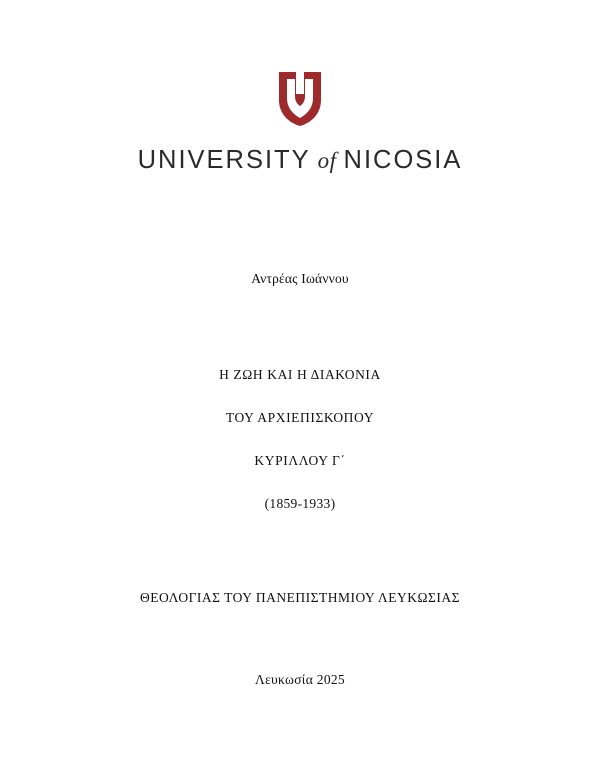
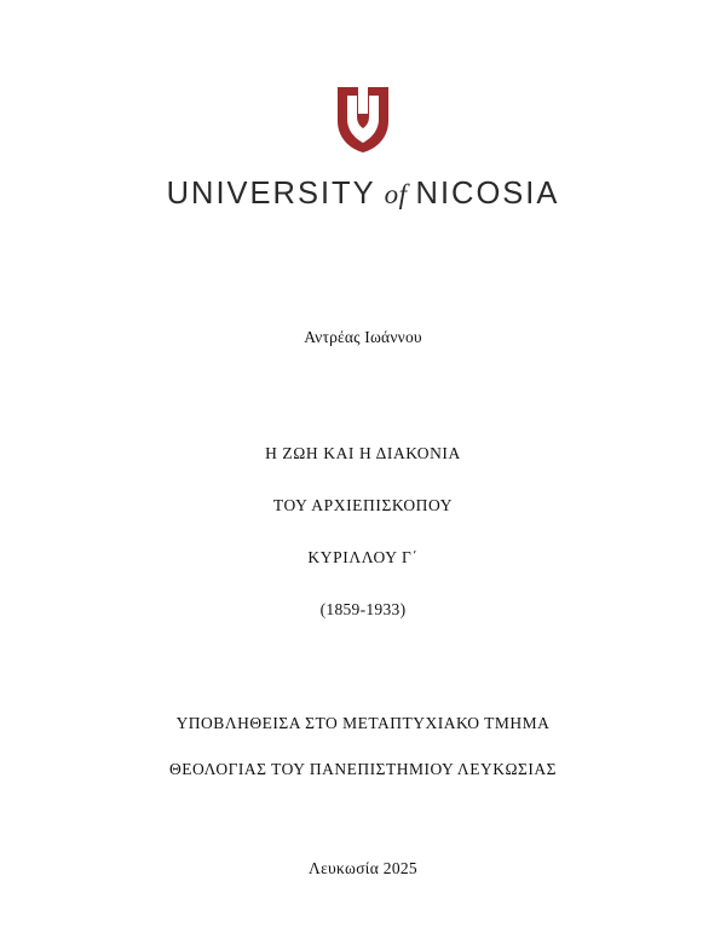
  UNIVERSITY
  of
  NICOSIA
  Αντρέας Ιωάννου
  Η ΖΩΗ ΚΑΙ Η ΔΙΑΚΟΝΙΑ
  ΤΟΥ ΑΡΧΙΕΠΙΣΚΟΠΟΥ
  ΚΥΡΙΛΛΟΥ Γ΄
  (1859-1933)
+ ΥΠΟΒΛΗΘΕΙΣΑ ΣΤΟ ΜΕΤΑΠΤΥΧΙΑΚΟ ΤΜΗΜΑ
  ΘΕΟΛΟΓΙΑΣ ΤΟΥ ΠΑΝΕΠΙΣΤΗΜΙΟΥ ΛΕΥΚΩΣΙΑΣ
  Λευκωσία 2025
